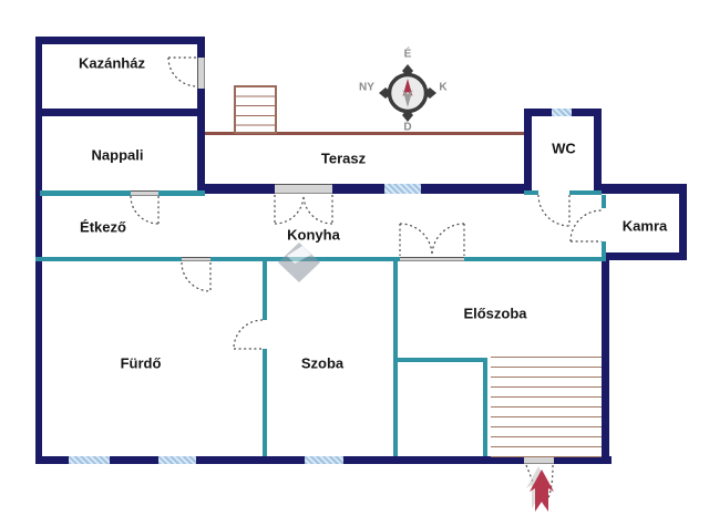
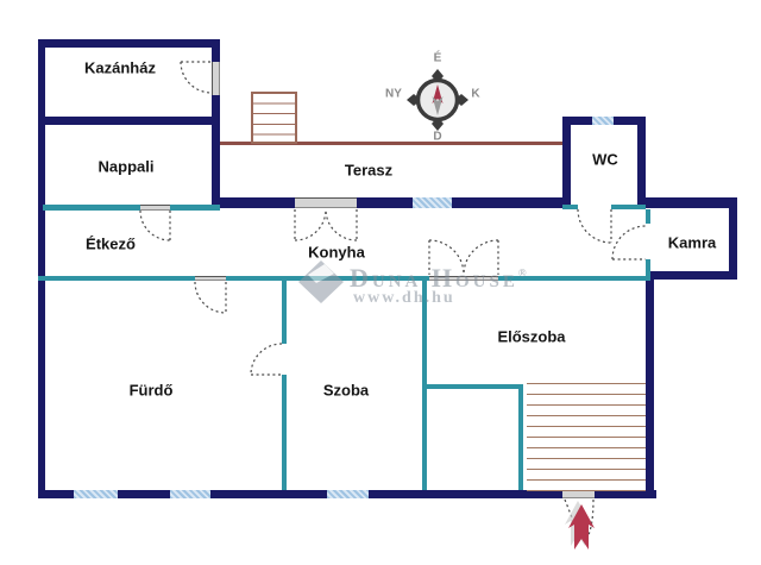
+ Duna House®
+ www.dh.hu
  Kazánház
  Nappali
  Terasz
  WC
  Étkező
  Konyha
  Kamra
  Előszoba
  Fürdő
  Szoba
  É
  NY
  K
  D
